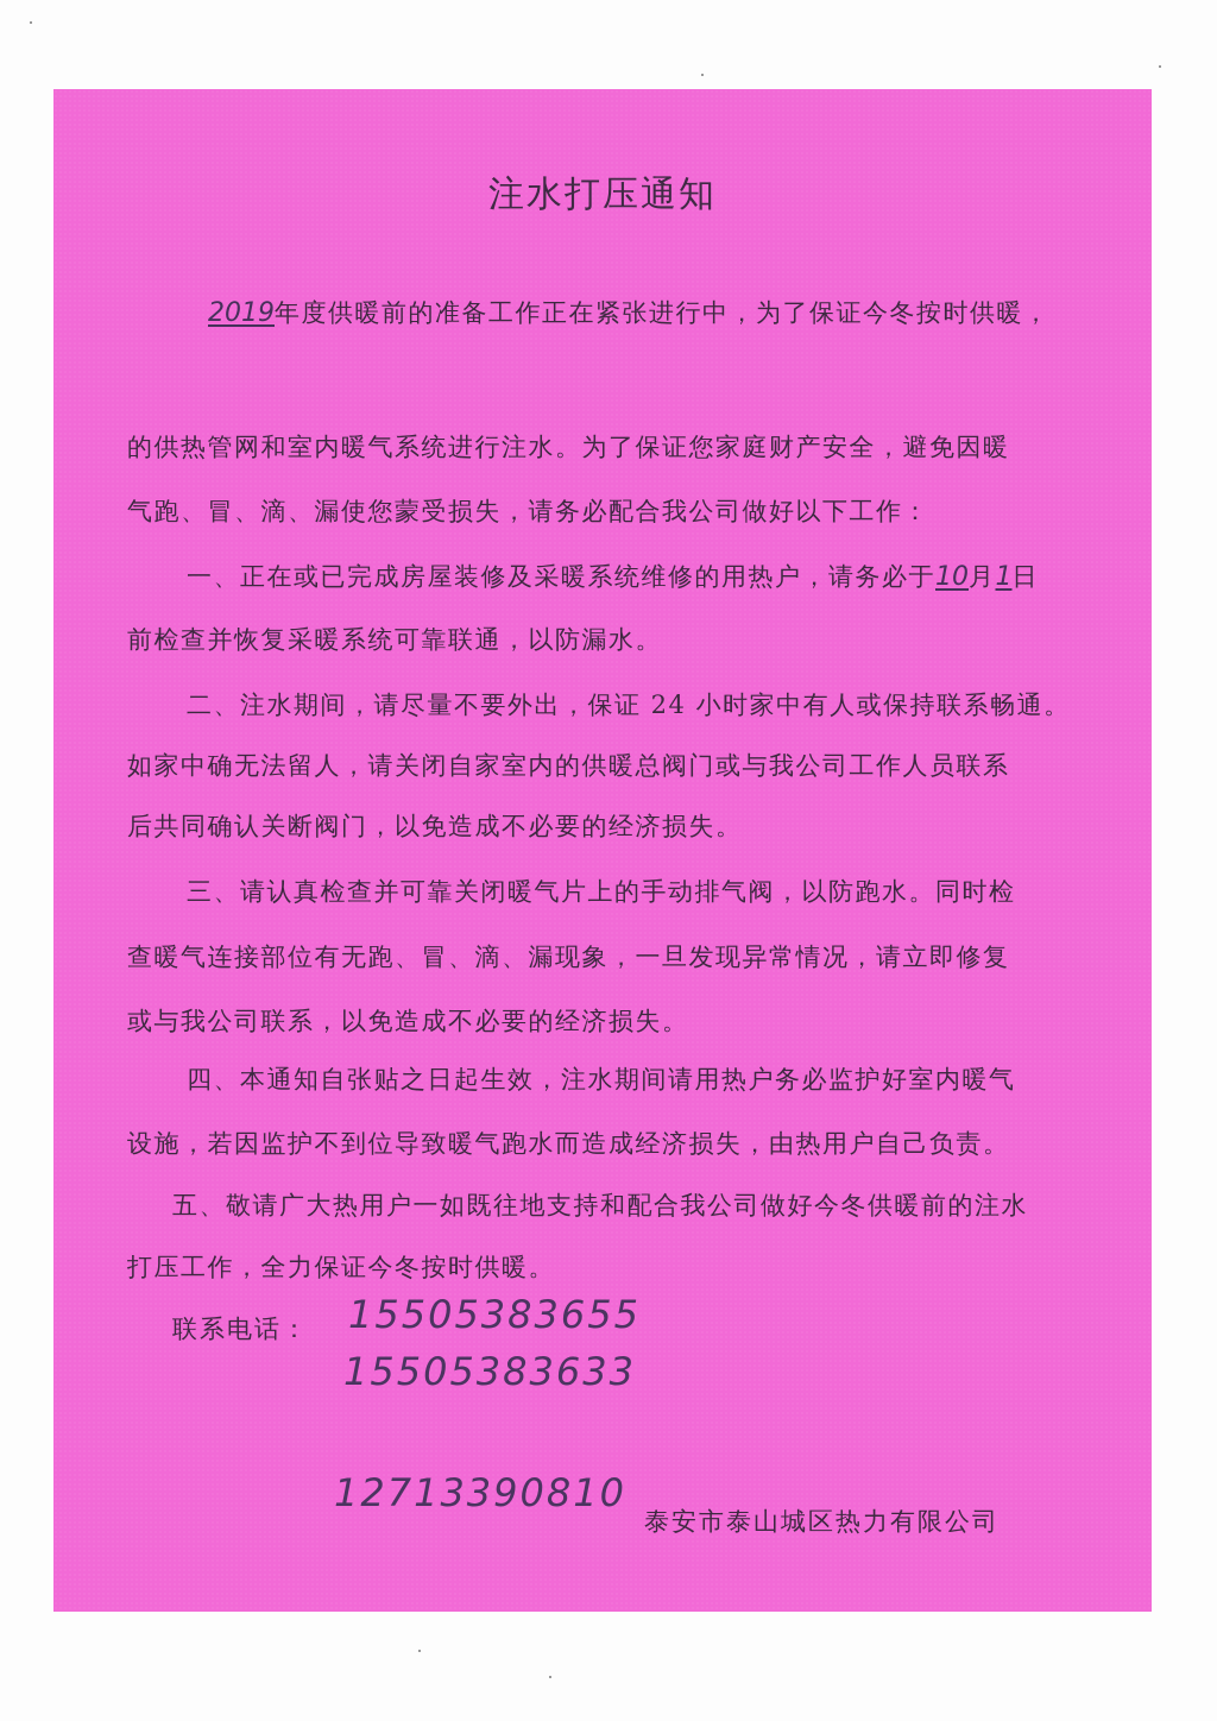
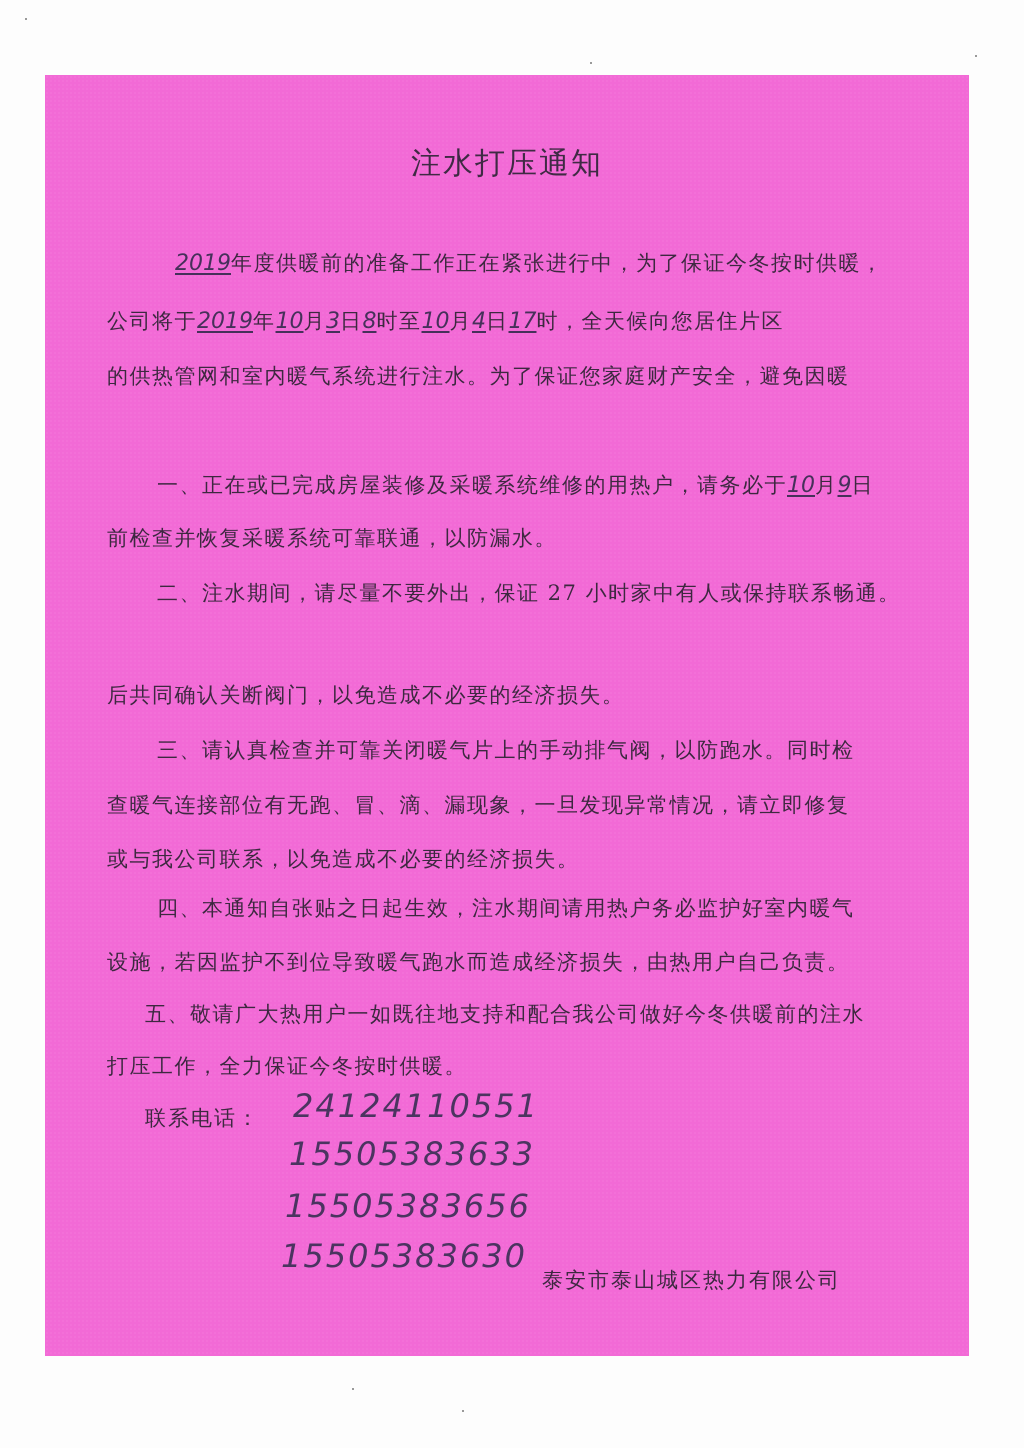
  注水打压通知
  2019年度供暖前的准备工作正在紧张进行中，为了保证今冬按时供暖，
+ 公司将于2019年10月3日8时至10月4日17时，全天候向您居住片区
  的供热管网和室内暖气系统进行注水。为了保证您家庭财产安全，避免因暖
- 气跑、冒、滴、漏使您蒙受损失，请务必配合我公司做好以下工作：
- 一、正在或已完成房屋装修及采暖系统维修的用热户，请务必于10月1日
+ 一、正在或已完成房屋装修及采暖系统维修的用热户，请务必于10月9日
  前检查并恢复采暖系统可靠联通，以防漏水。
- 二、注水期间，请尽量不要外出，保证 24 小时家中有人或保持联系畅通。
+ 二、注水期间，请尽量不要外出，保证 27 小时家中有人或保持联系畅通。
- 如家中确无法留人，请关闭自家室内的供暖总阀门或与我公司工作人员联系
  后共同确认关断阀门，以免造成不必要的经济损失。
  三、请认真检查并可靠关闭暖气片上的手动排气阀，以防跑水。同时检
  查暖气连接部位有无跑、冒、滴、漏现象，一旦发现异常情况，请立即修复
  或与我公司联系，以免造成不必要的经济损失。
  四、本通知自张贴之日起生效，注水期间请用热户务必监护好室内暖气
  设施，若因监护不到位导致暖气跑水而造成经济损失，由热用户自己负责。
  五、敬请广大热用户一如既往地支持和配合我公司做好今冬供暖前的注水
  打压工作，全力保证今冬按时供暖。
  联系电话：
- 15505383655
+ 24124110551
  15505383633
+ 15505383656
- 12713390810
+ 15505383630
  泰安市泰山城区热力有限公司
